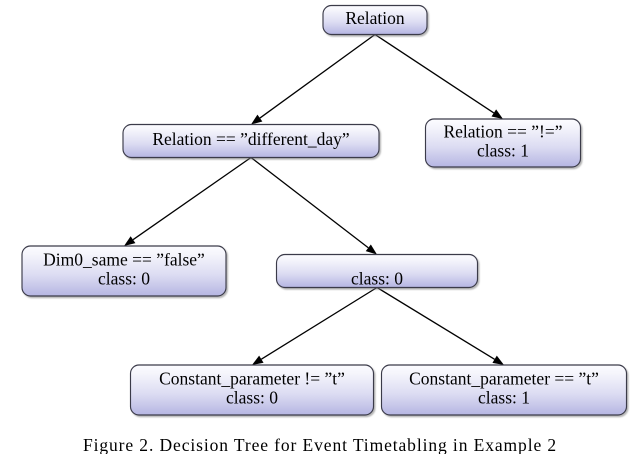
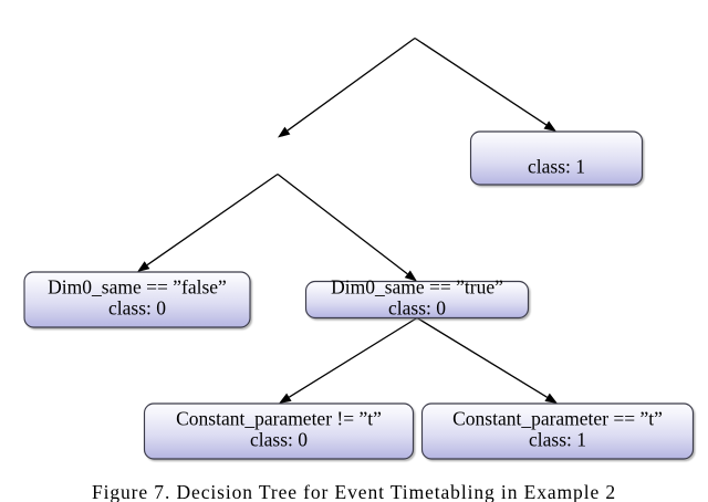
- Relation
- Relation == ”different_day”
- Relation == ”!=”
  class: 1
  Dim0_same == ”false”
  class: 0
+ Dim0_same == ”true”
  class: 0
  Constant_parameter != ”t”
  class: 0
  Constant_parameter == ”t”
  class: 1
- Figure 2. Decision Tree for Event Timetabling in Example 2
+ Figure 7. Decision Tree for Event Timetabling in Example 2
